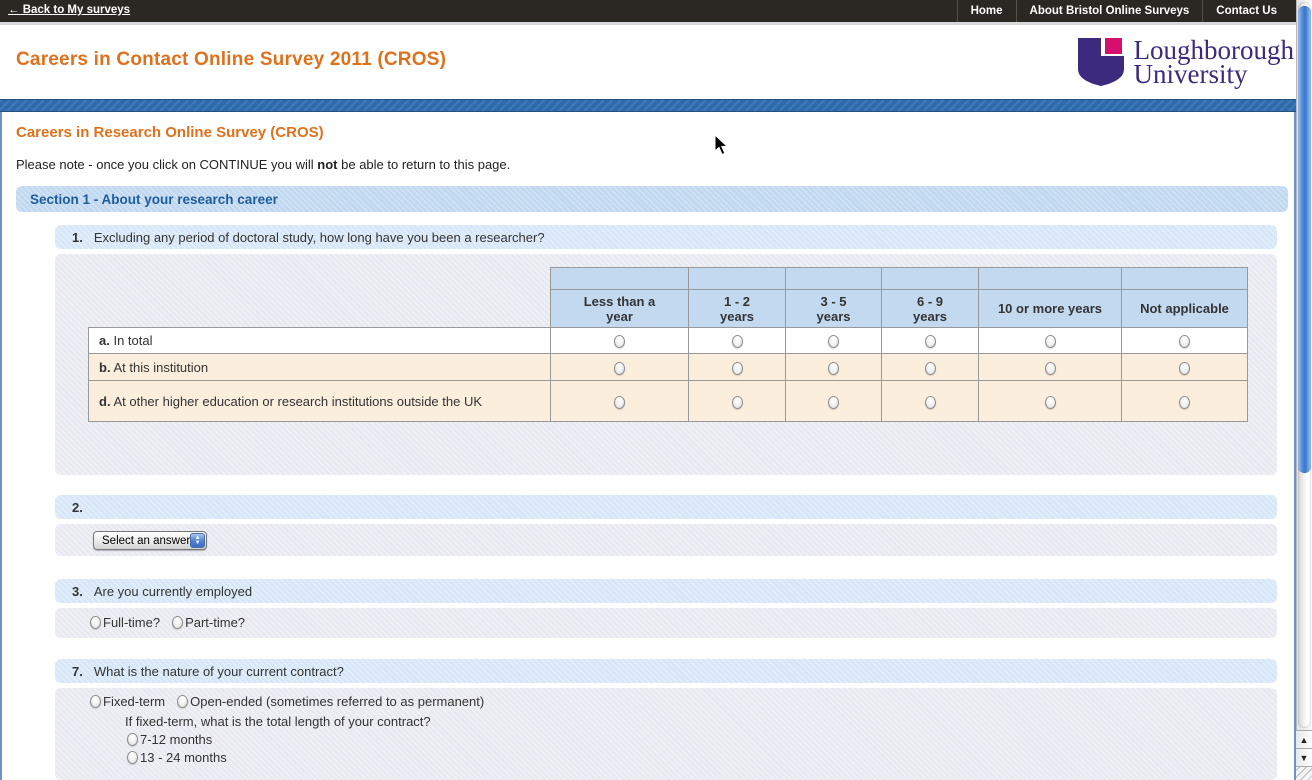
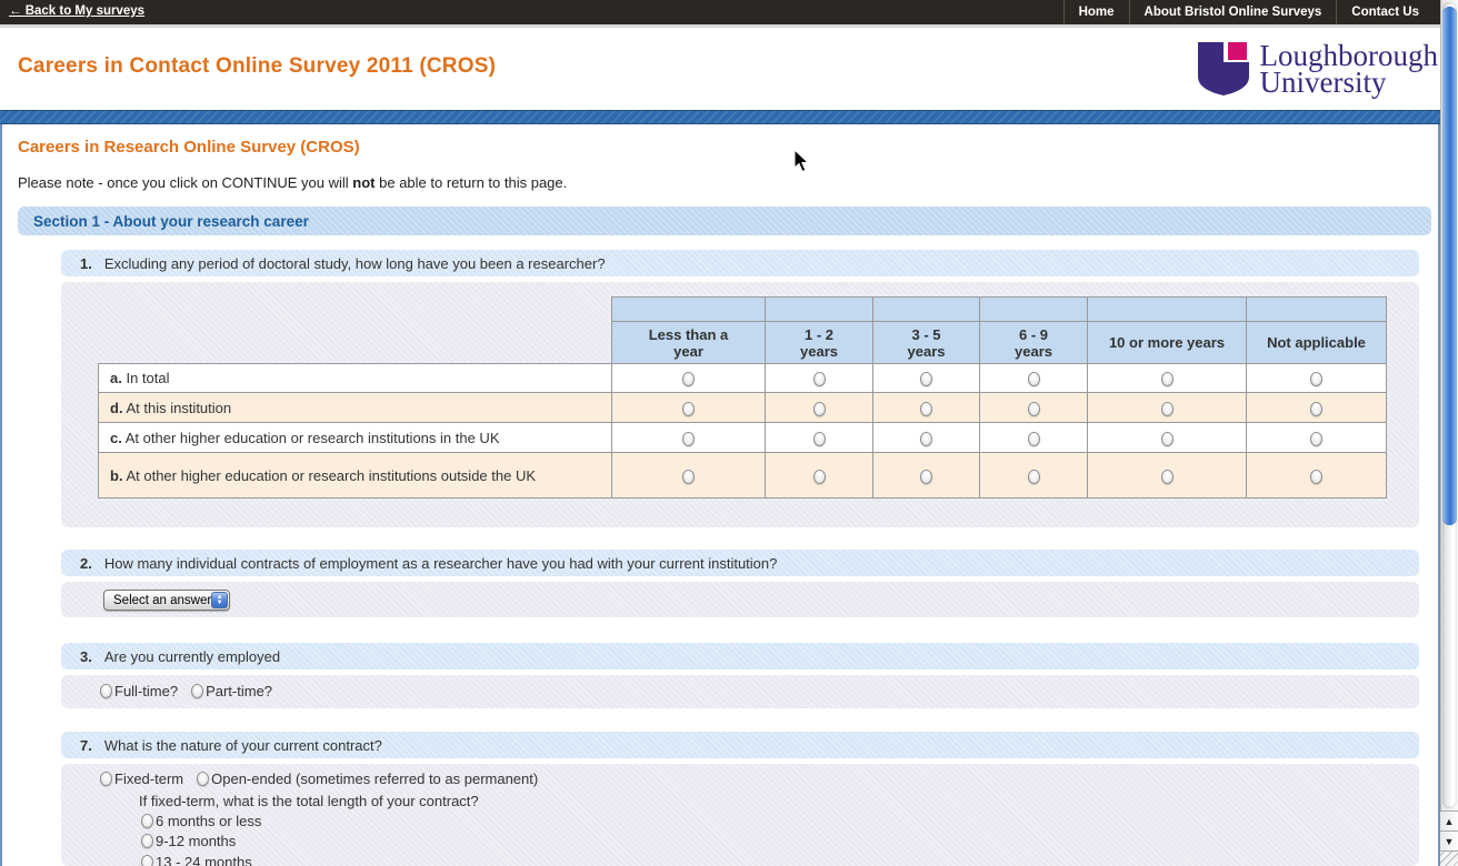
  ← Back to My surveys
  Home
  About Bristol Online Surveys
  Contact Us
  Careers in Contact Online Survey 2011 (CROS)
  Loughborough
  University
  Careers in Research Online Survey (CROS)
  Please note - once you click on CONTINUE you will not be able to return to this page.
  Section 1 - About your research career
  1.
  Excluding any period of doctoral study, how long have you been a researcher?
  	Less than a year	1 - 2 years	3 - 5 years	6 - 9 years	10 or more years	Not applicable
  a. In total
- b. At this institution
+ d. At this institution
+ c. At other higher education or research institutions in the UK
- d. At other higher education or research institutions outside the UK
+ b. At other higher education or research institutions outside the UK
  2.
+ How many individual contracts of employment as a researcher have you had with your current institution?
  Select an answer
  3.
  Are you currently employed
  Full-time?
  Part-time?
  7.
  What is the nature of your current contract?
  Fixed-term
  Open-ended (sometimes referred to as permanent)
  If fixed-term, what is the total length of your contract?
+ 6 months or less
- 7-12 months
+ 9-12 months
  13 - 24 months
  ▲
  ▼
